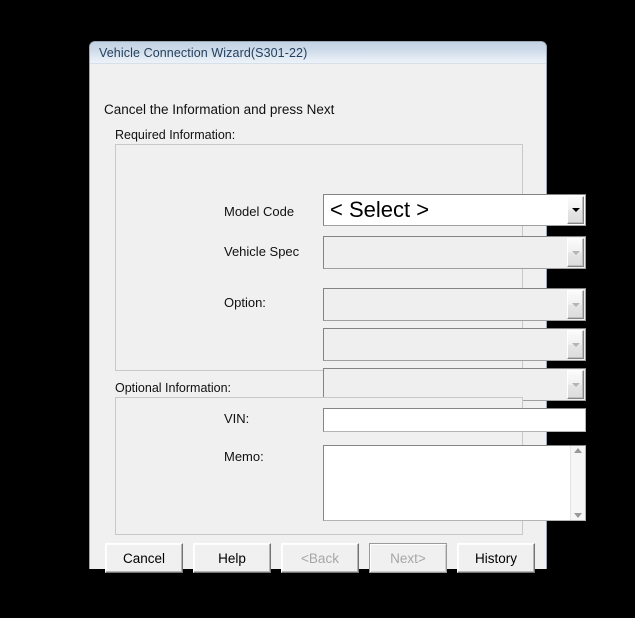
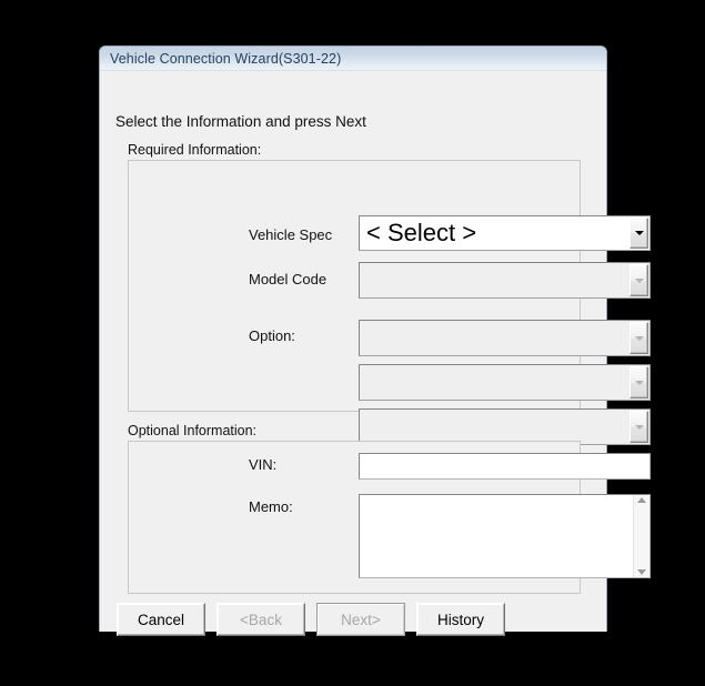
  Vehicle Connection Wizard(S301-22)
- Cancel the Information and press Next
+ Select the Information and press Next
  Required Information:
- Model Code
+ Vehicle Spec
  < Select >
- Vehicle Spec
+ Model Code
  Option:
  Optional Information:
  VIN:
  Memo:
  Cancel
- Help
  <Back
  Next>
  History
